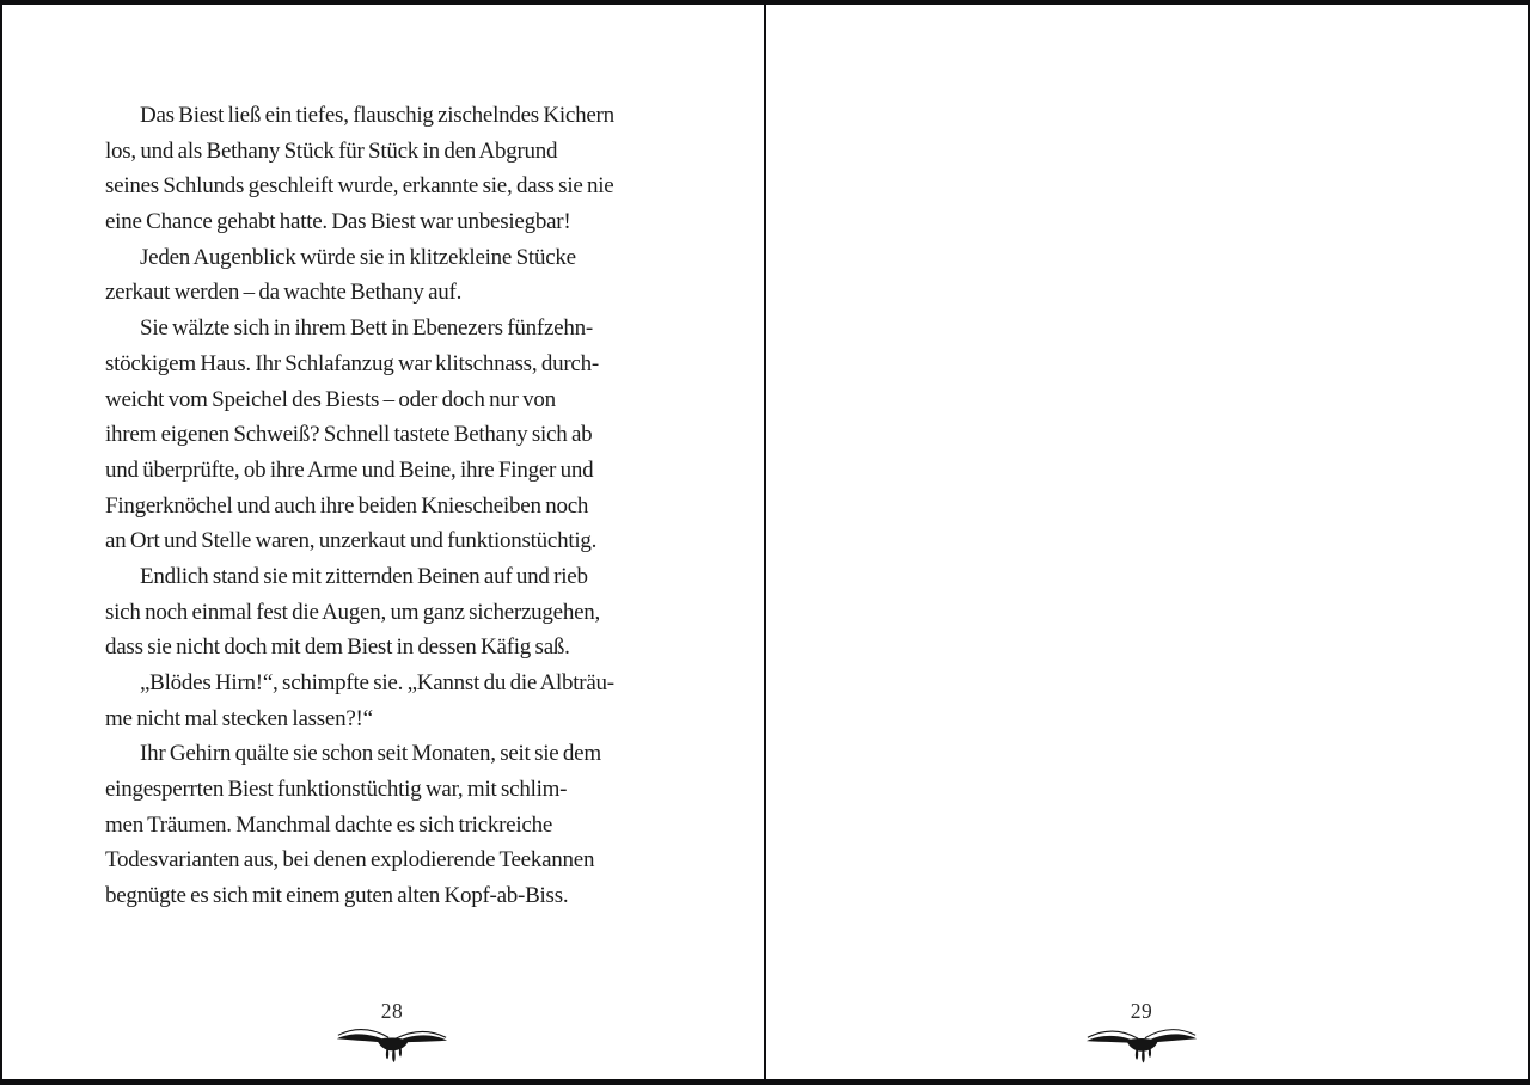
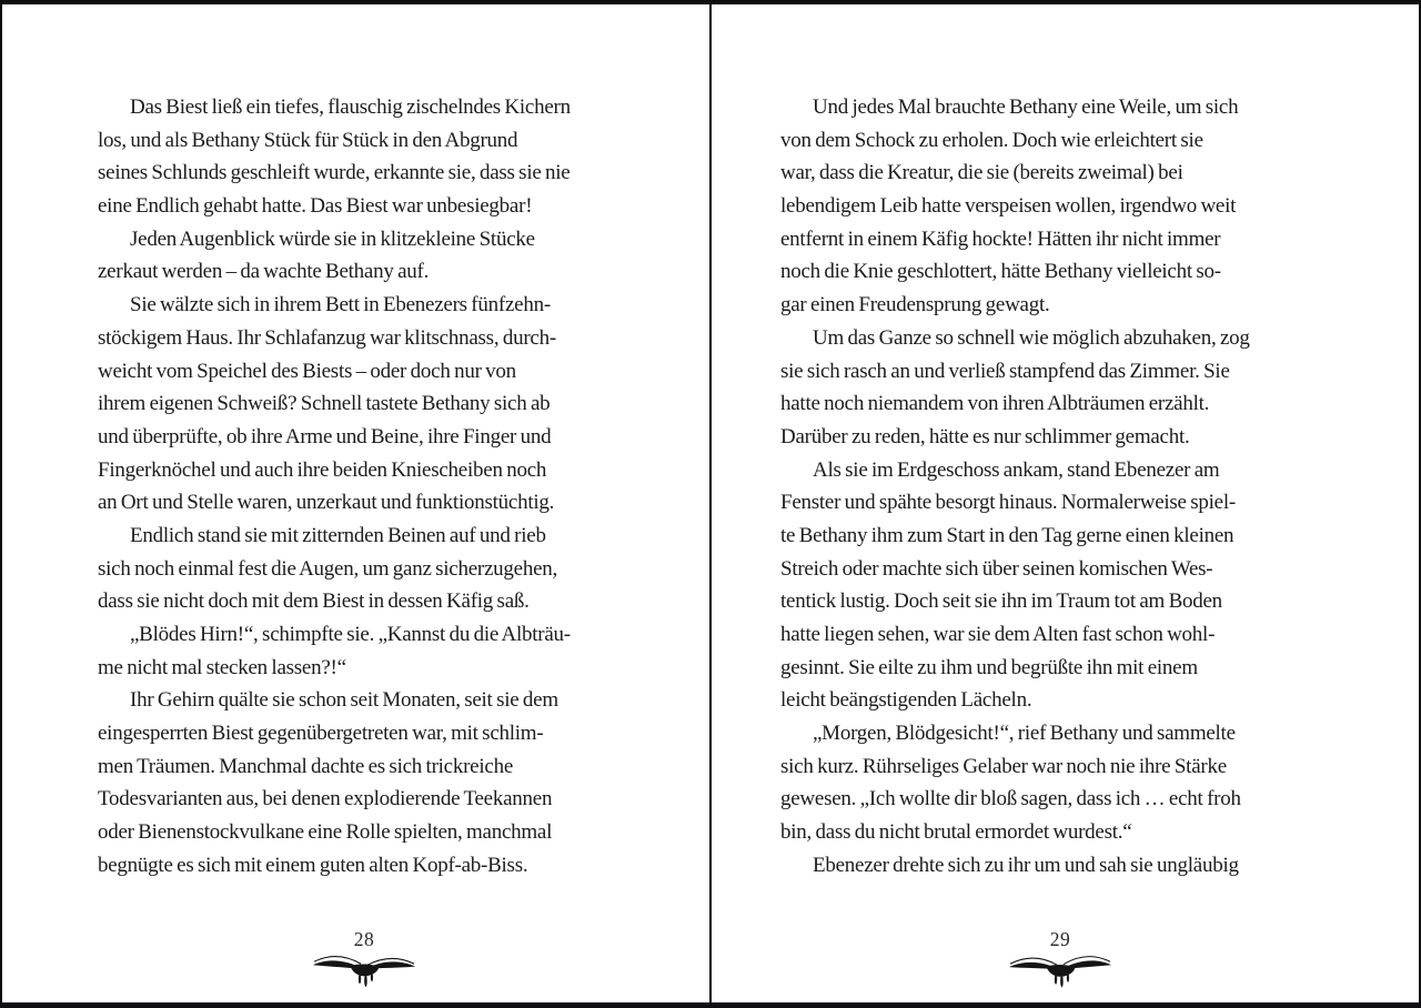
  Das Biest ließ ein tiefes, flauschig zischelndes Kichern
  los, und als Bethany Stück für Stück in den Abgrund
  seines Schlunds geschleift wurde, erkannte sie, dass sie nie
- eine Chance gehabt hatte. Das Biest war unbesiegbar!
+ eine Endlich gehabt hatte. Das Biest war unbesiegbar!
  Jeden Augenblick würde sie in klitzekleine Stücke
  zerkaut werden – da wachte Bethany auf.
  Sie wälzte sich in ihrem Bett in Ebenezers fünfzehn-
  stöckigem Haus. Ihr Schlafanzug war klitschnass, durch-
  weicht vom Speichel des Biests – oder doch nur von
  ihrem eigenen Schweiß? Schnell tastete Bethany sich ab
  und überprüfte, ob ihre Arme und Beine, ihre Finger und
  Fingerknöchel und auch ihre beiden Kniescheiben noch
  an Ort und Stelle waren, unzerkaut und funktionstüchtig.
  Endlich stand sie mit zitternden Beinen auf und rieb
  sich noch einmal fest die Augen, um ganz sicherzugehen,
  dass sie nicht doch mit dem Biest in dessen Käfig saß.
  „Blödes Hirn!“, schimpfte sie. „Kannst du die Albträu-
  me nicht mal stecken lassen?!“
  Ihr Gehirn quälte sie schon seit Monaten, seit sie dem
- eingesperrten Biest funktionstüchtig war, mit schlim-
+ eingesperrten Biest gegenübergetreten war, mit schlim-
  men Träumen. Manchmal dachte es sich trickreiche
  Todesvarianten aus, bei denen explodierende Teekannen
+ oder Bienenstockvulkane eine Rolle spielten, manchmal
  begnügte es sich mit einem guten alten Kopf-ab-Biss.
+ Und jedes Mal brauchte Bethany eine Weile, um sich
+ von dem Schock zu erholen. Doch wie erleichtert sie
+ war, dass die Kreatur, die sie (bereits zweimal) bei
+ lebendigem Leib hatte verspeisen wollen, irgendwo weit
+ entfernt in einem Käfig hockte! Hätten ihr nicht immer
+ noch die Knie geschlottert, hätte Bethany vielleicht so-
+ gar einen Freudensprung gewagt.
+ Um das Ganze so schnell wie möglich abzuhaken, zog
+ sie sich rasch an und verließ stampfend das Zimmer. Sie
+ hatte noch niemandem von ihren Albträumen erzählt.
+ Darüber zu reden, hätte es nur schlimmer gemacht.
+ Als sie im Erdgeschoss ankam, stand Ebenezer am
+ Fenster und spähte besorgt hinaus. Normalerweise spiel-
+ te Bethany ihm zum Start in den Tag gerne einen kleinen
+ Streich oder machte sich über seinen komischen Wes-
+ tentick lustig. Doch seit sie ihn im Traum tot am Boden
+ hatte liegen sehen, war sie dem Alten fast schon wohl-
+ gesinnt. Sie eilte zu ihm und begrüßte ihn mit einem
+ leicht beängstigenden Lächeln.
+ „Morgen, Blödgesicht!“, rief Bethany und sammelte
+ sich kurz. Rührseliges Gelaber war noch nie ihre Stärke
+ gewesen. „Ich wollte dir bloß sagen, dass ich … echt froh
+ bin, dass du nicht brutal ermordet wurdest.“
+ Ebenezer drehte sich zu ihr um und sah sie ungläubig
  28
  29
